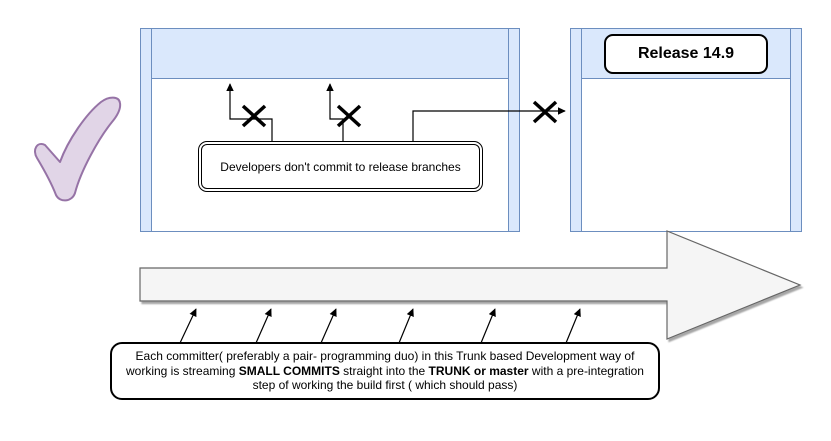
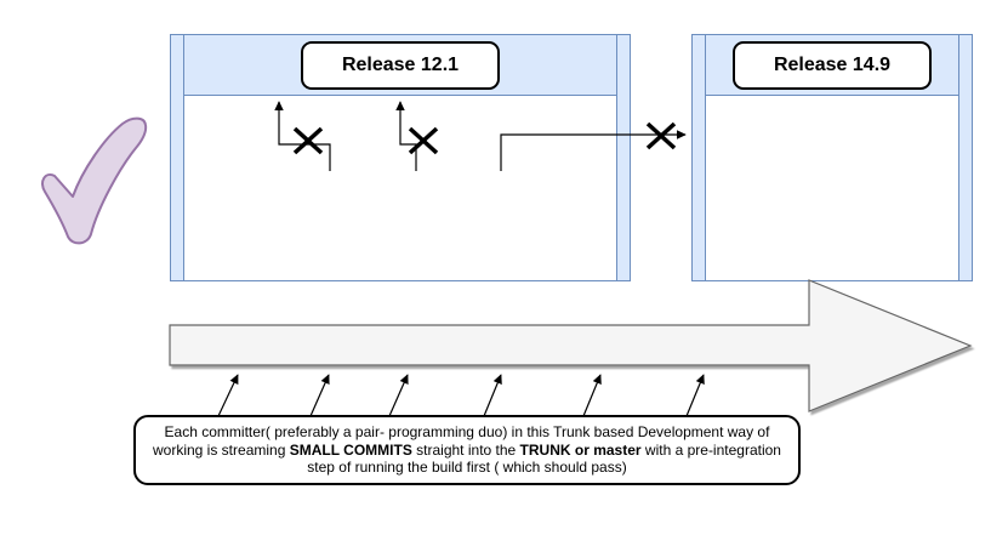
+ Release 12.1
  Release 14.9
- Developers don't commit to release branches
- Each committer( preferably a pair- programming duo) in this Trunk based Development way of working is streaming SMALL COMMITS straight into the TRUNK or master with a pre-integration step of working the build first ( which should pass)
+ Each committer( preferably a pair- programming duo) in this Trunk based Development way of working is streaming SMALL COMMITS straight into the TRUNK or master with a pre-integration step of running the build first ( which should pass)
